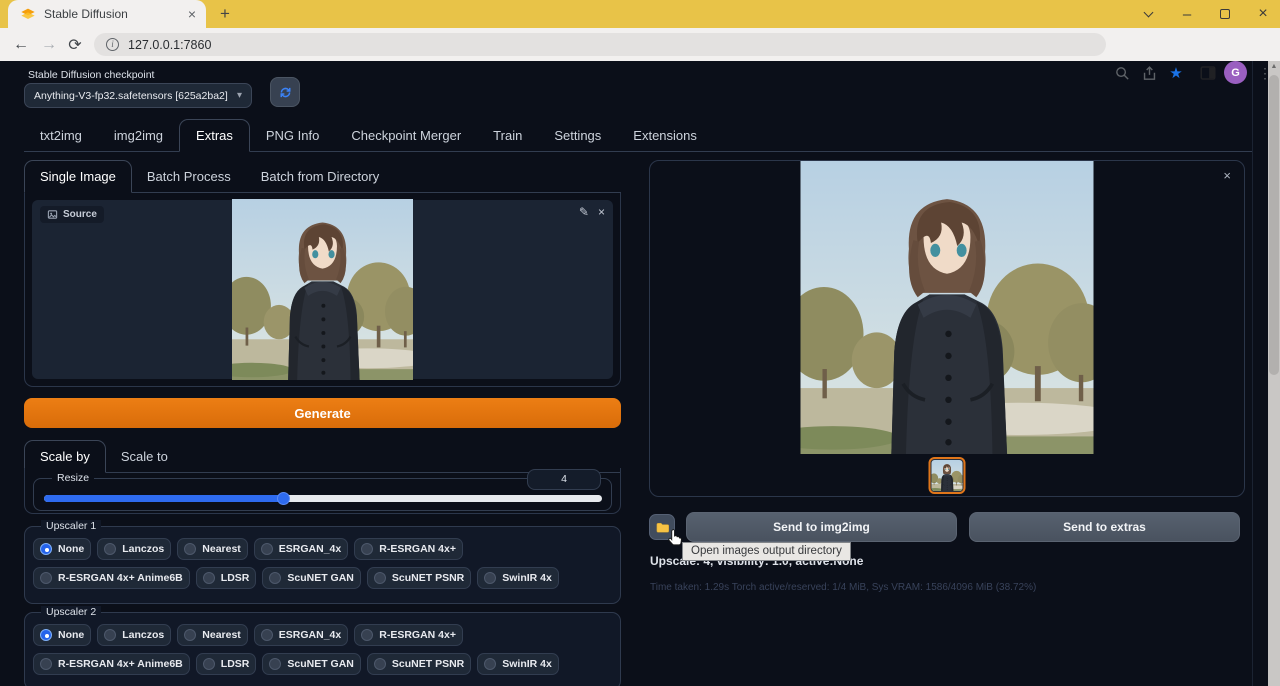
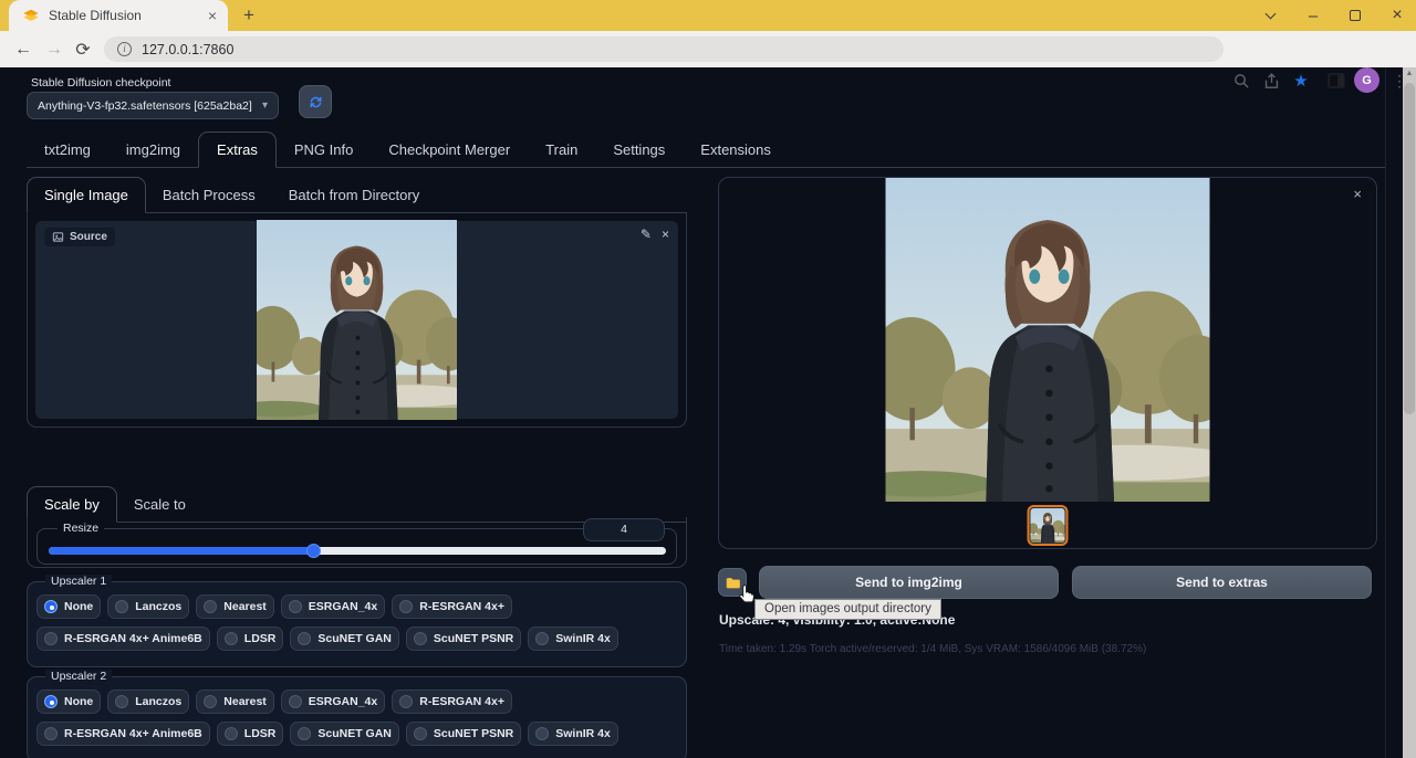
  Stable Diffusion
  ×
  +
  –
  ×
  ←
  →
  ⟳
  i
  127.0.0.1:7860
  ★
  G
  ⋮
  Stable Diffusion checkpoint
  Anything-V3-fp32.safetensors [625a2ba2]
  ▾
  txt2img
  img2img
  Extras
  PNG Info
  Checkpoint Merger
  Train
  Settings
  Extensions
  Single Image
  Batch Process
  Batch from Directory
  Source
  ✎
  ×
- Generate
  Scale by
  Scale to
  Resize
  4
  Upscaler 1
  None
  Lanczos
  Nearest
  ESRGAN_4x
  R-ESRGAN 4x+
  R-ESRGAN 4x+ Anime6B
  LDSR
  ScuNET GAN
  ScuNET PSNR
  SwinIR 4x
  Upscaler 2
  None
  Lanczos
  Nearest
  ESRGAN_4x
  R-ESRGAN 4x+
  R-ESRGAN 4x+ Anime6B
  LDSR
  ScuNET GAN
  ScuNET PSNR
  SwinIR 4x
  ×
  Send to img2img
  Send to extras
  Open images output directory
  Upscale: 4, visibility: 1.0, active:None
  Time taken: 1.29s Torch active/reserved: 1/4 MiB, Sys VRAM: 1586/4096 MiB (38.72%)
